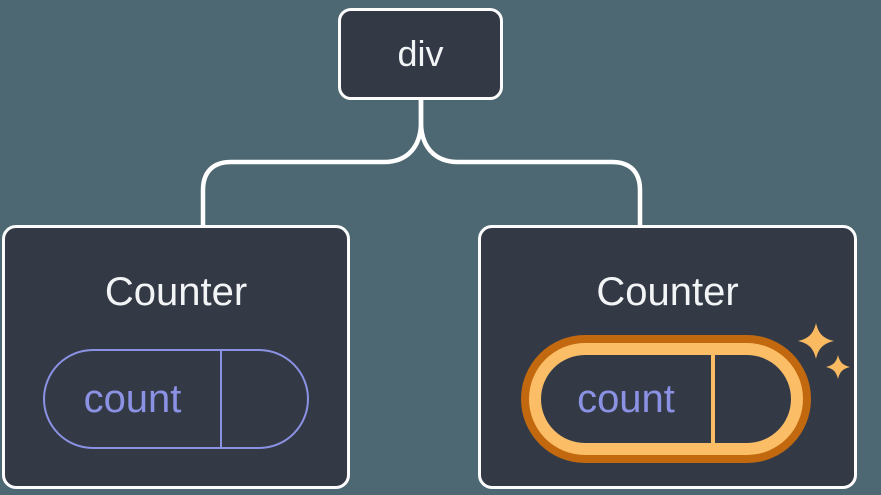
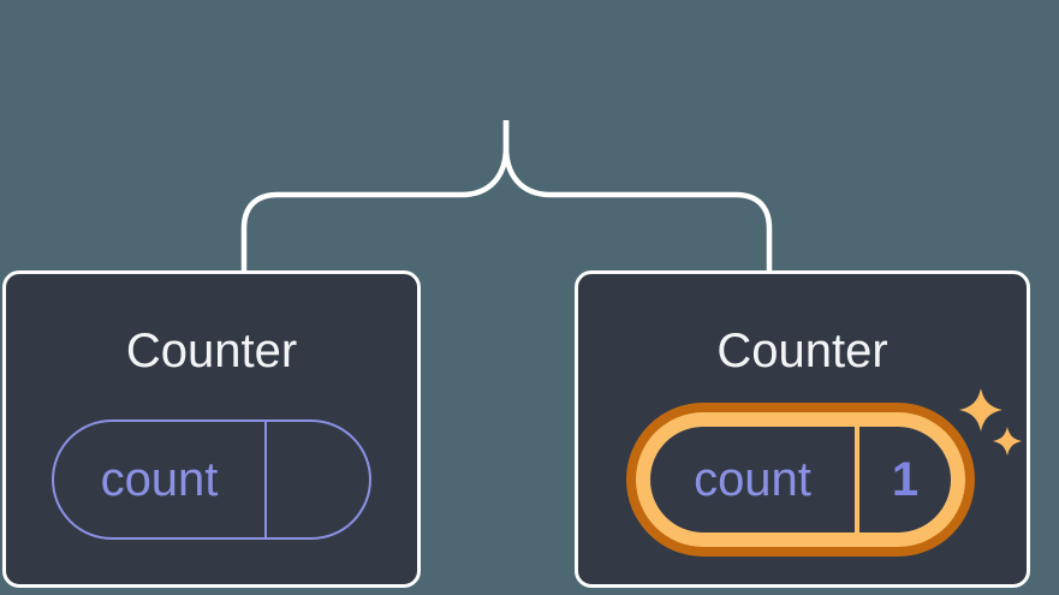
- div
  Counter
  count
  Counter
  count
+ 1
